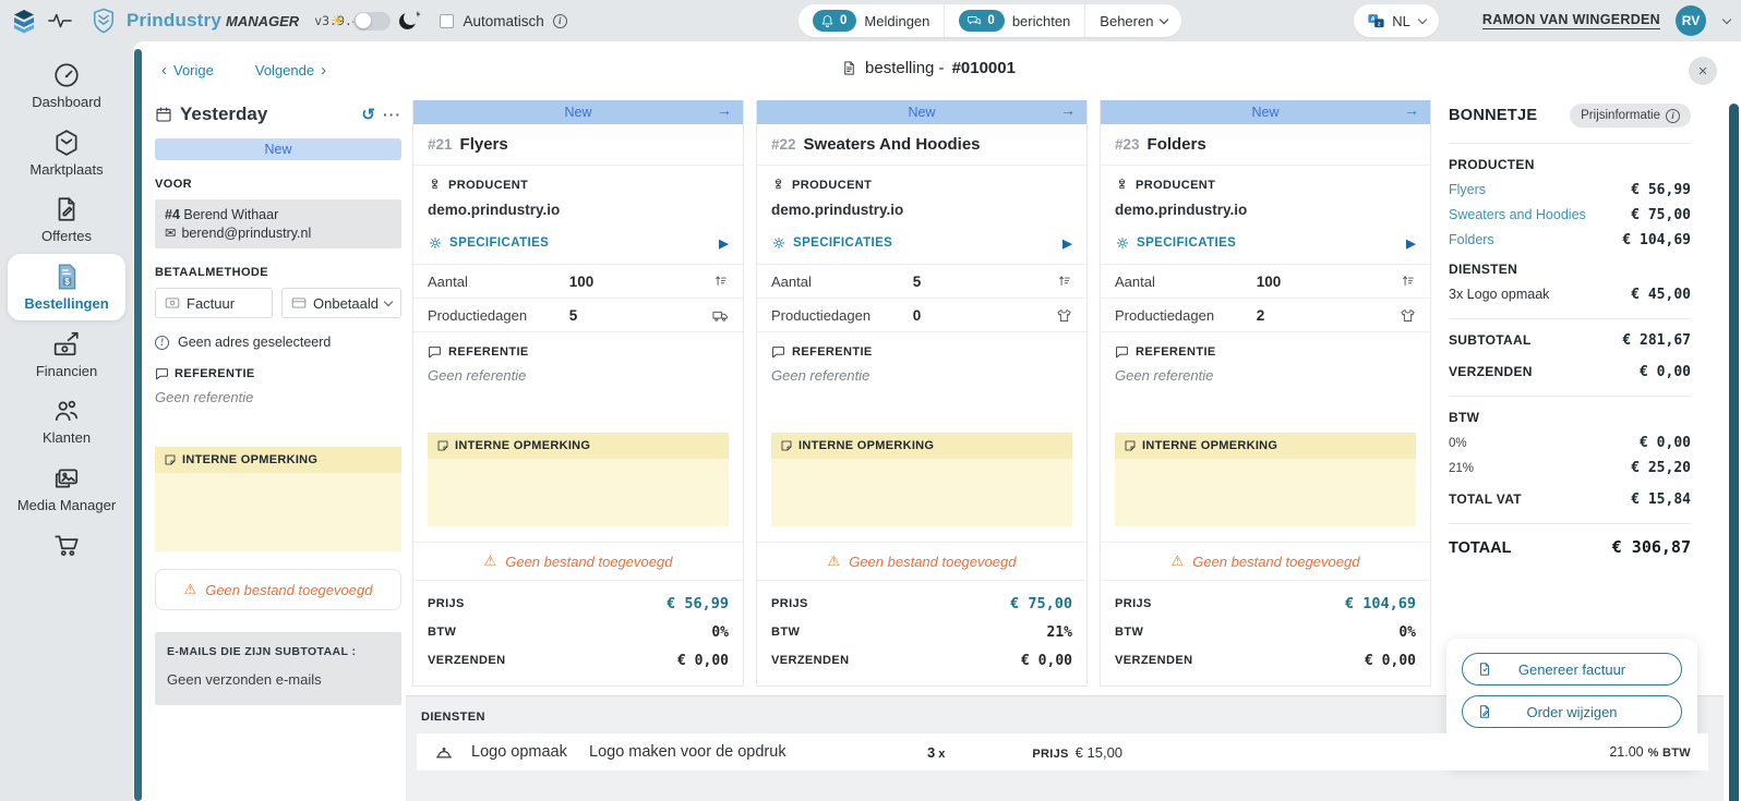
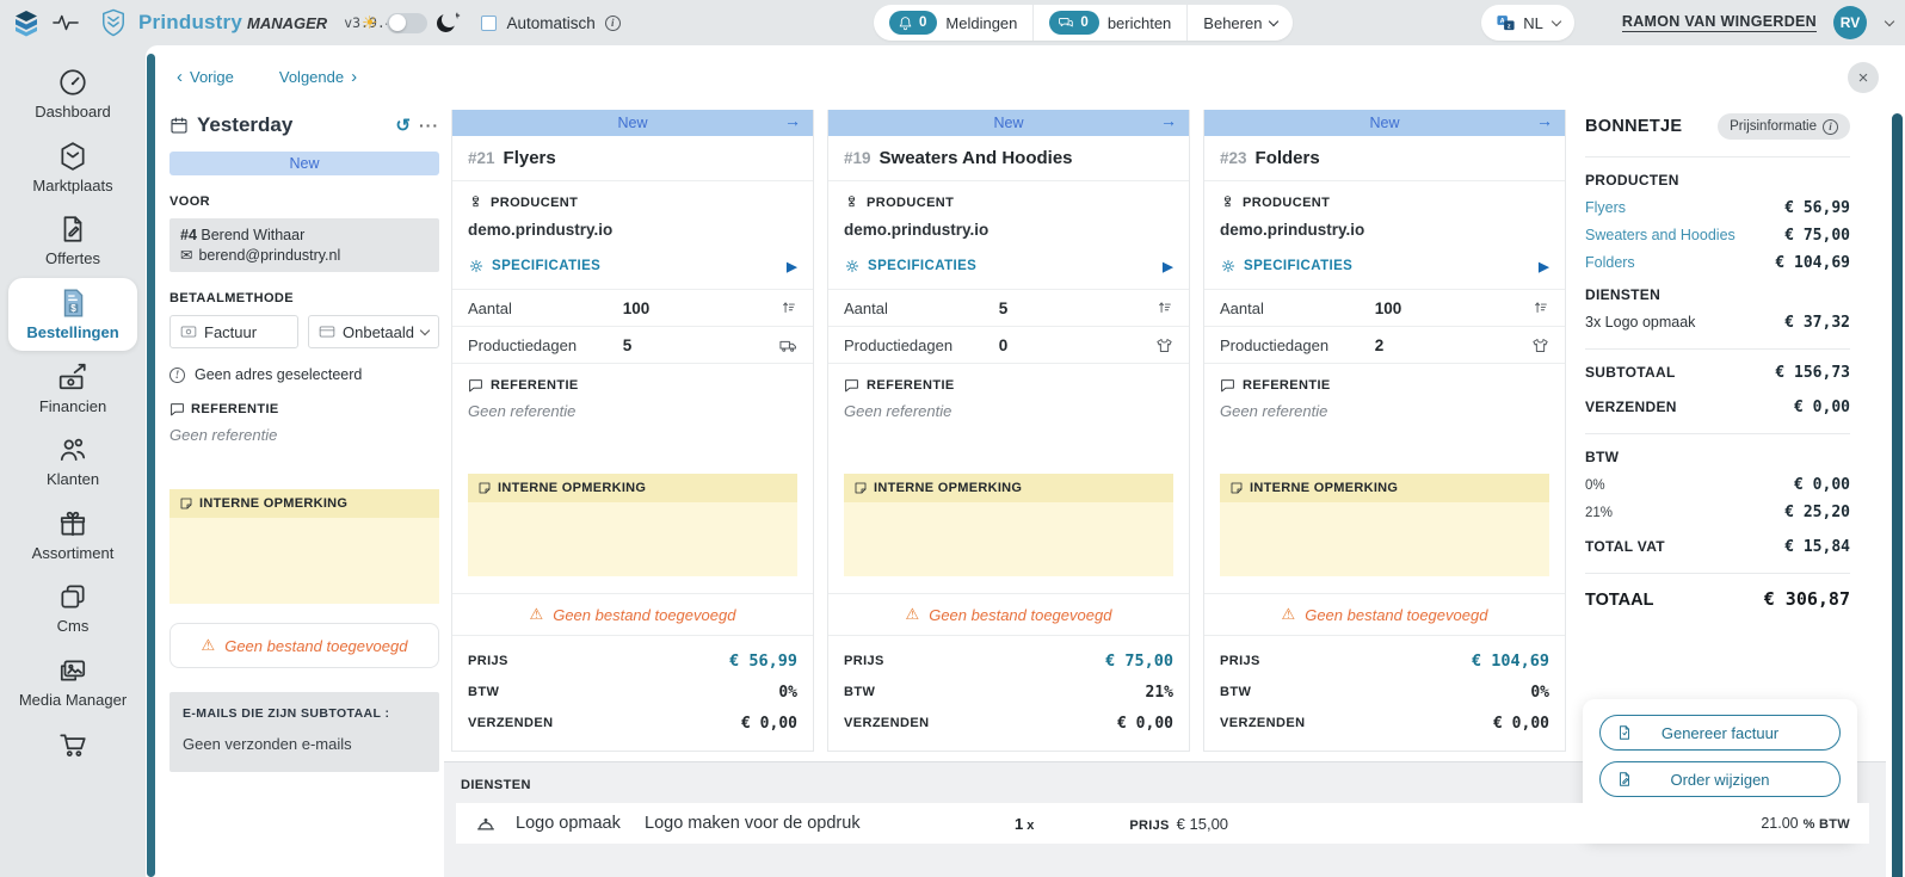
  Prindustry
  MANAGER
  v3.9.
  ☀
  +
  Automatisch
  i
  0
  Meldingen
  0
  berichten
  Beheren
  NL
  RAMON VAN WINGERDEN
  RV
  Dashboard
  Marktplaats
  Offertes
  $
  Bestellingen
  Financien
  Klanten
+ Assortiment
+ Cms
  Media Manager
  ‹
  Vorige
  Volgende
  ›
- bestelling -
- #010001
  ×
  Yesterday
  ↺
  ···
  New
  VOOR
  #4 Berend Withaar
  ✉
  berend@prindustry.nl
  BETAALMETHODE
  Factuur
  Onbetaald
  !
  Geen adres geselecteerd
  REFERENTIE
  Geen referentie
  INTERNE OPMERKING
  ⚠
  Geen bestand toegevoegd
  E-MAILS DIE ZIJN SUBTOTAAL :
  Geen verzonden e-mails
  New
  →
  #21
  Flyers
  PRODUCENT
  demo.prindustry.io
  SPECIFICATIES
  ▶
  Aantal
  100
  Productiedagen
  5
  REFERENTIE
  Geen referentie
  INTERNE OPMERKING
  ⚠
  Geen bestand toegevoegd
  PRIJS
  € 56,99
  BTW
  0%
  VERZENDEN
  € 0,00
  New
  →
- #22
+ #19
  Sweaters And Hoodies
  PRODUCENT
  demo.prindustry.io
  SPECIFICATIES
  ▶
  Aantal
  5
  Productiedagen
  0
  REFERENTIE
  Geen referentie
  INTERNE OPMERKING
  ⚠
  Geen bestand toegevoegd
  PRIJS
  € 75,00
  BTW
  21%
  VERZENDEN
  € 0,00
  New
  →
  #23
  Folders
  PRODUCENT
  demo.prindustry.io
  SPECIFICATIES
  ▶
  Aantal
  100
  Productiedagen
  2
  REFERENTIE
  Geen referentie
  INTERNE OPMERKING
  ⚠
  Geen bestand toegevoegd
  PRIJS
  € 104,69
  BTW
  0%
  VERZENDEN
  € 0,00
  BONNETJE
  Prijsinformatie
  i
  PRODUCTEN
  Flyers
  € 56,99
  Sweaters and Hoodies
  € 75,00
  Folders
  € 104,69
  DIENSTEN
  3x Logo opmaak
- € 45,00
+ € 37,32
  SUBTOTAAL
- € 281,67
+ € 156,73
  VERZENDEN
  € 0,00
  BTW
  0%
  € 0,00
  21%
  € 25,20
  TOTAL VAT
  € 15,84
  TOTAAL
  € 306,87
  Genereer factuur
  Order wijzigen
  DIENSTEN
  Logo opmaak
  Logo maken voor de opdruk
- 3 x
+ 1 x
  PRIJS
  € 15,00
  21.00 % BTW
